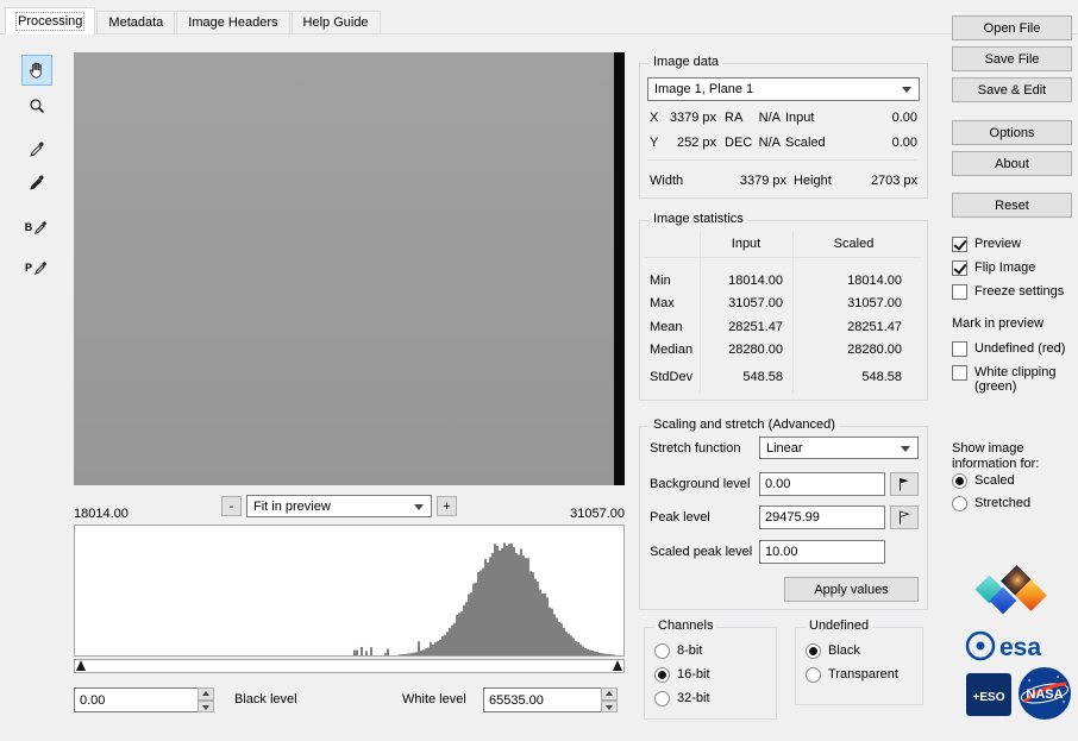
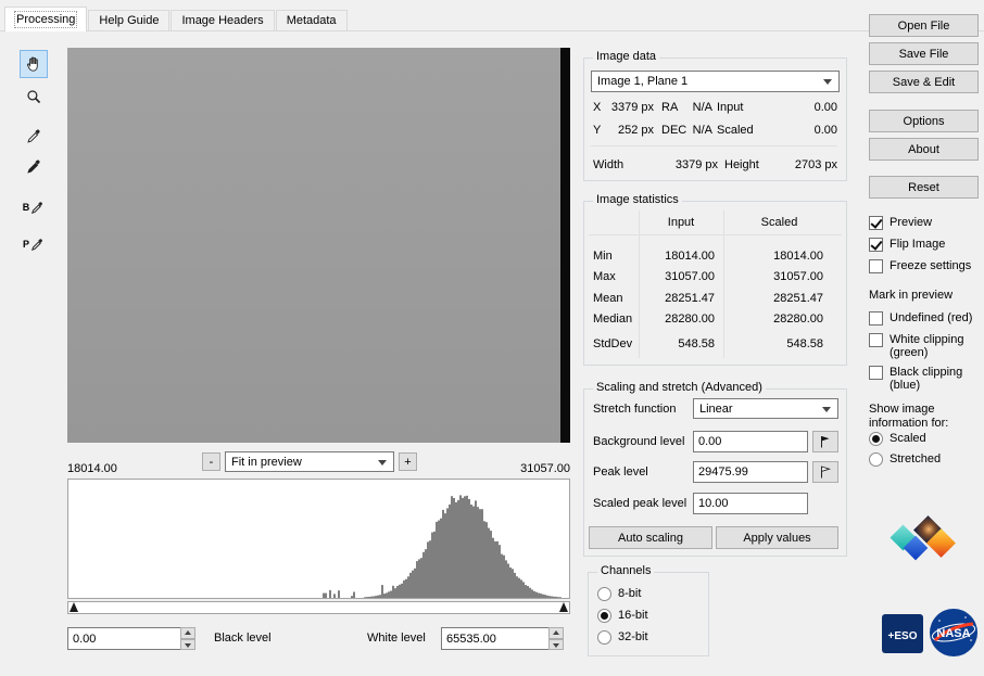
  Processing
- Metadata
+ Help Guide
  Image Headers
- Help Guide
+ Metadata
  B
  P
  -
  Fit in preview
  +
  18014.00
  31057.00
  0.00
  Black level
  White level
  65535.00
  Image data
  Image 1, Plane 1
  X
  3379 px
  RA
  N/A
  Input
  0.00
  Y
  252 px
  DEC
  N/A
  Scaled
  0.00
  Width
  3379 px
  Height
  2703 px
  Image statistics
  Input
  Scaled
  Min
  18014.00
  18014.00
  Max
  31057.00
  31057.00
  Mean
  28251.47
  28251.47
  Median
  28280.00
  28280.00
  StdDev
  548.58
  548.58
  Scaling and stretch (Advanced)
  Stretch function
  Linear
  Background level
  0.00
  Peak level
  29475.99
  Scaled peak level
  10.00
+ Auto scaling
  Apply values
  Channels
  8-bit
  16-bit
  32-bit
- Undefined
- Black
- Transparent
  Open File
  Save File
  Save & Edit
  Options
  About
  Reset
  Preview
  Flip Image
  Freeze settings
  Mark in preview
  Undefined (red)
  White clipping (green)
+ Black clipping (blue)
  Show image information for:
  Scaled
  Stretched
- esa
  +ESO
  NASA
